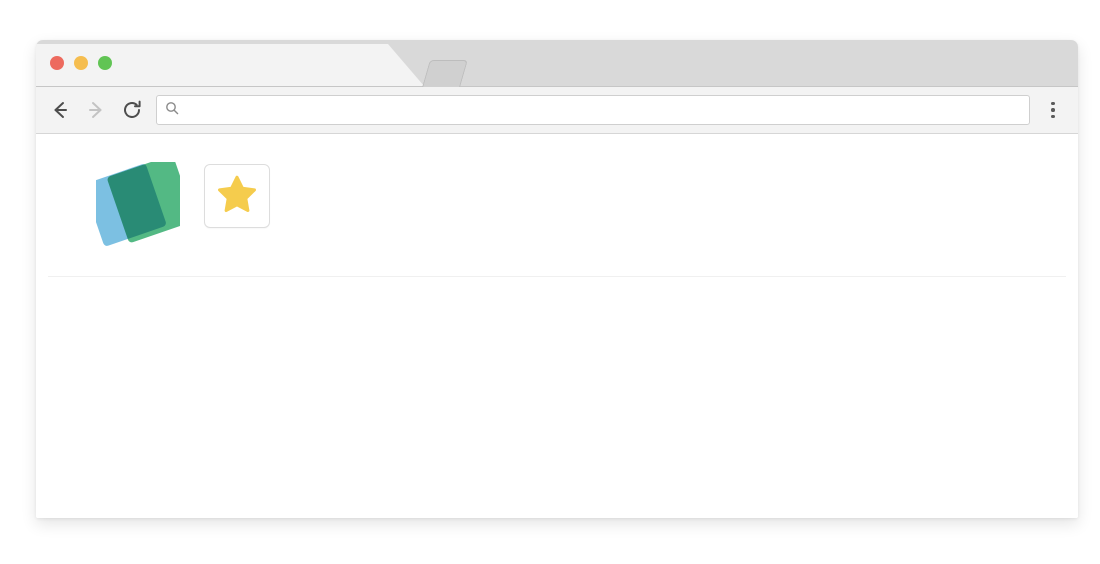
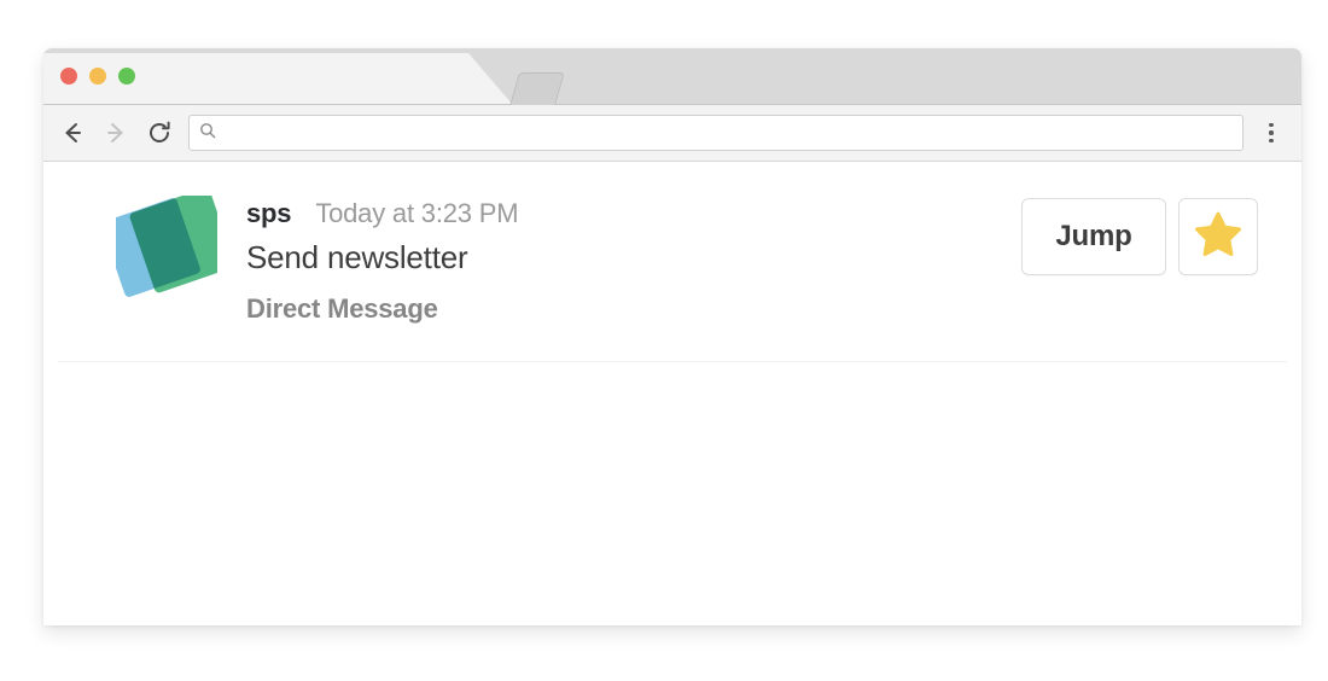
+ sps
+ Today at 3:23 PM
+ Send newsletter
+ Direct Message
+ Jump
